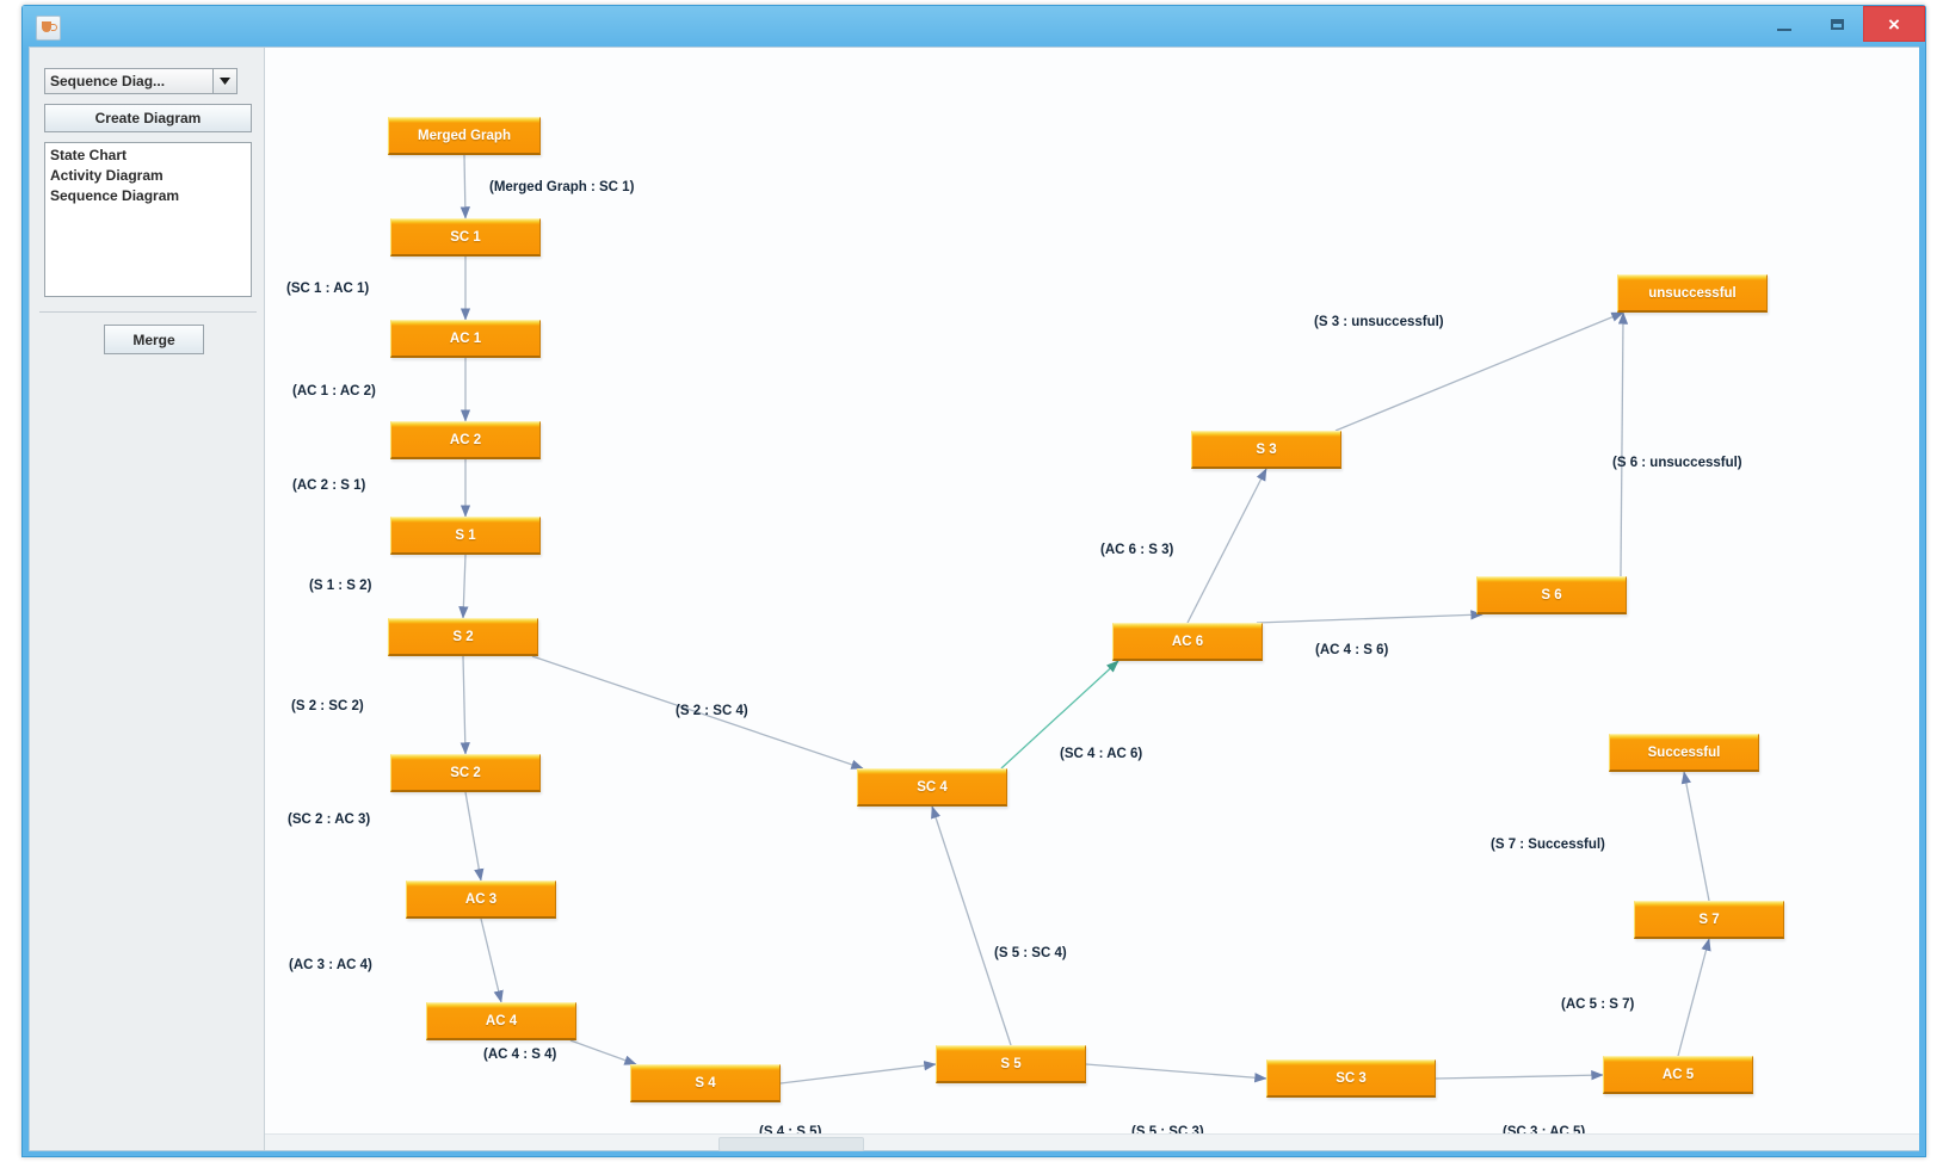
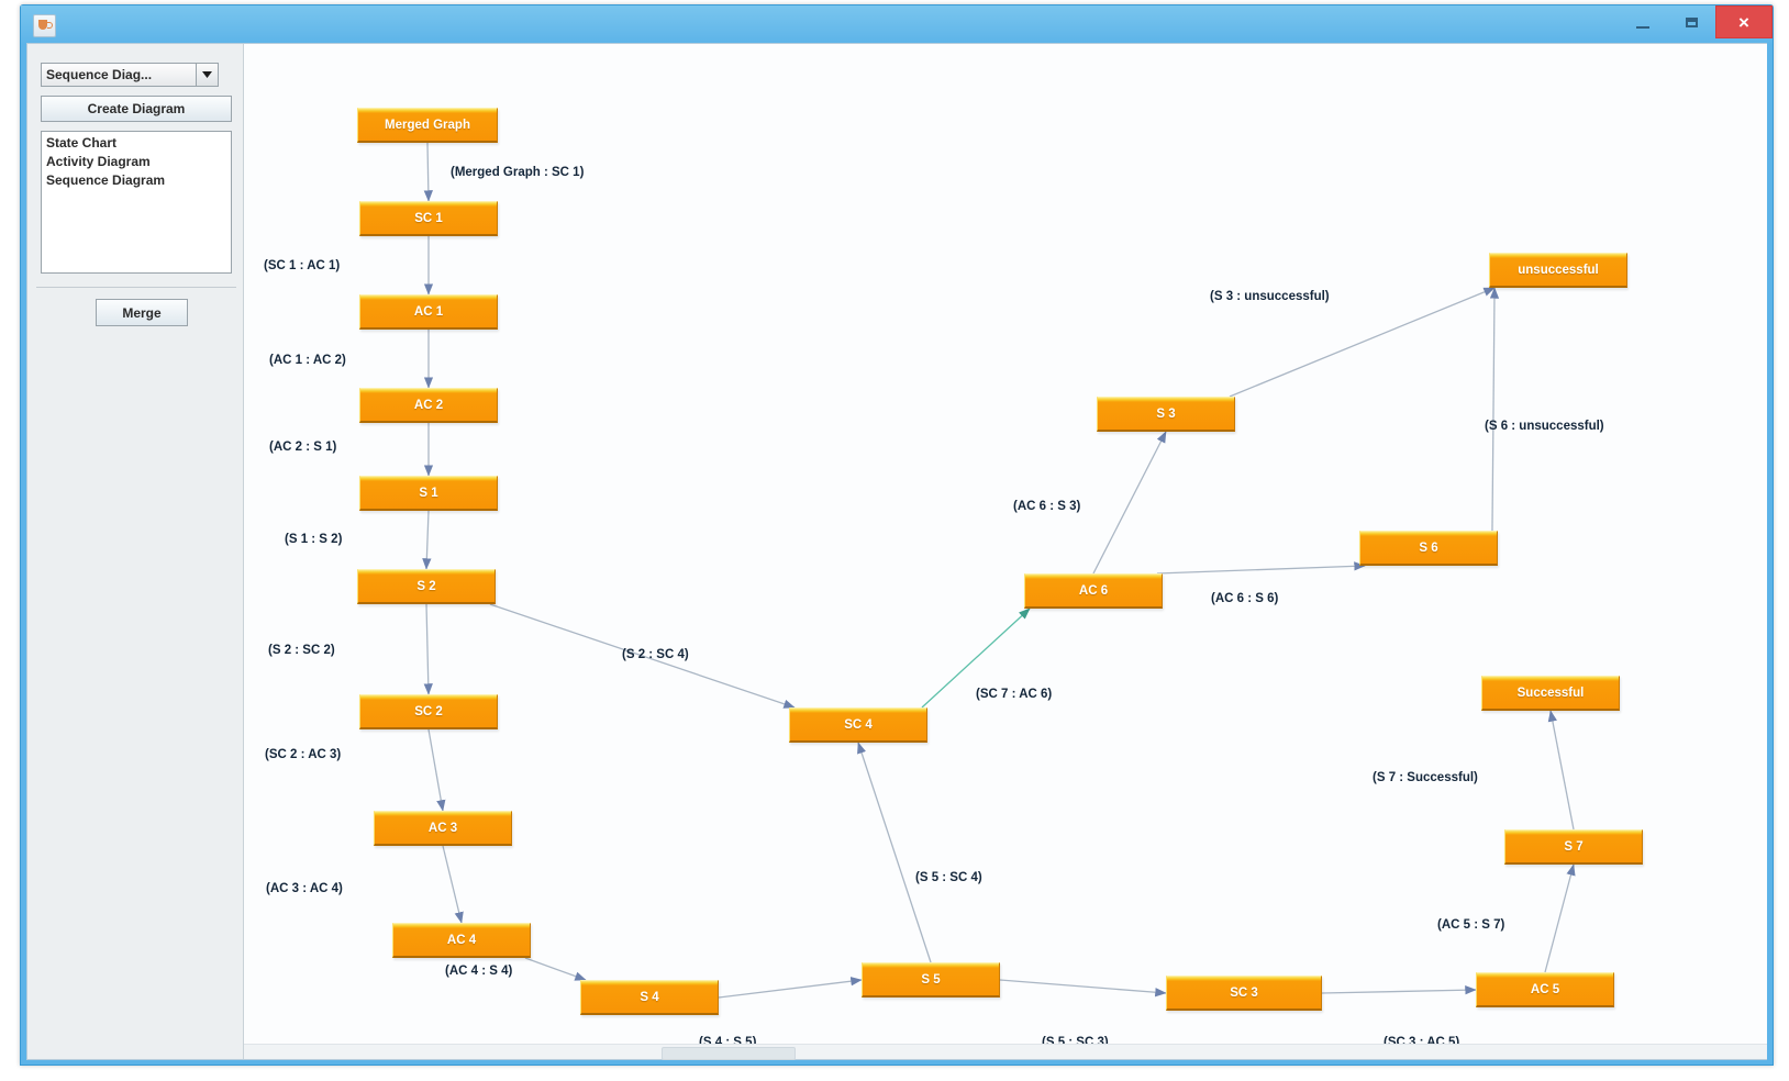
  ×
  Sequence Diag...
  Create Diagram
  State Chart
  Activity Diagram
  Sequence Diagram
  Merge
  Merged Graph
  SC 1
  AC 1
  AC 2
  S 1
  S 2
  SC 2
  AC 3
  AC 4
  S 4
  S 5
  SC 4
  AC 6
  S 3
  unsuccessful
  S 6
  Successful
  S 7
  SC 3
  AC 5
  (Merged Graph : SC 1)
  (SC 1 : AC 1)
  (AC 1 : AC 2)
  (AC 2 : S 1)
  (S 1 : S 2)
  (S 2 : SC 2)
  (SC 2 : AC 3)
  (AC 3 : AC 4)
  (AC 4 : S 4)
  (S 4 : S 5)
  (S 2 : SC 4)
  (S 5 : SC 4)
- (SC 4 : AC 6)
+ (SC 7 : AC 6)
  (AC 6 : S 3)
- (AC 4 : S 6)
+ (AC 6 : S 6)
  (S 3 : unsuccessful)
  (S 6 : unsuccessful)
  (S 5 : SC 3)
  (SC 3 : AC 5)
  (AC 5 : S 7)
  (S 7 : Successful)
